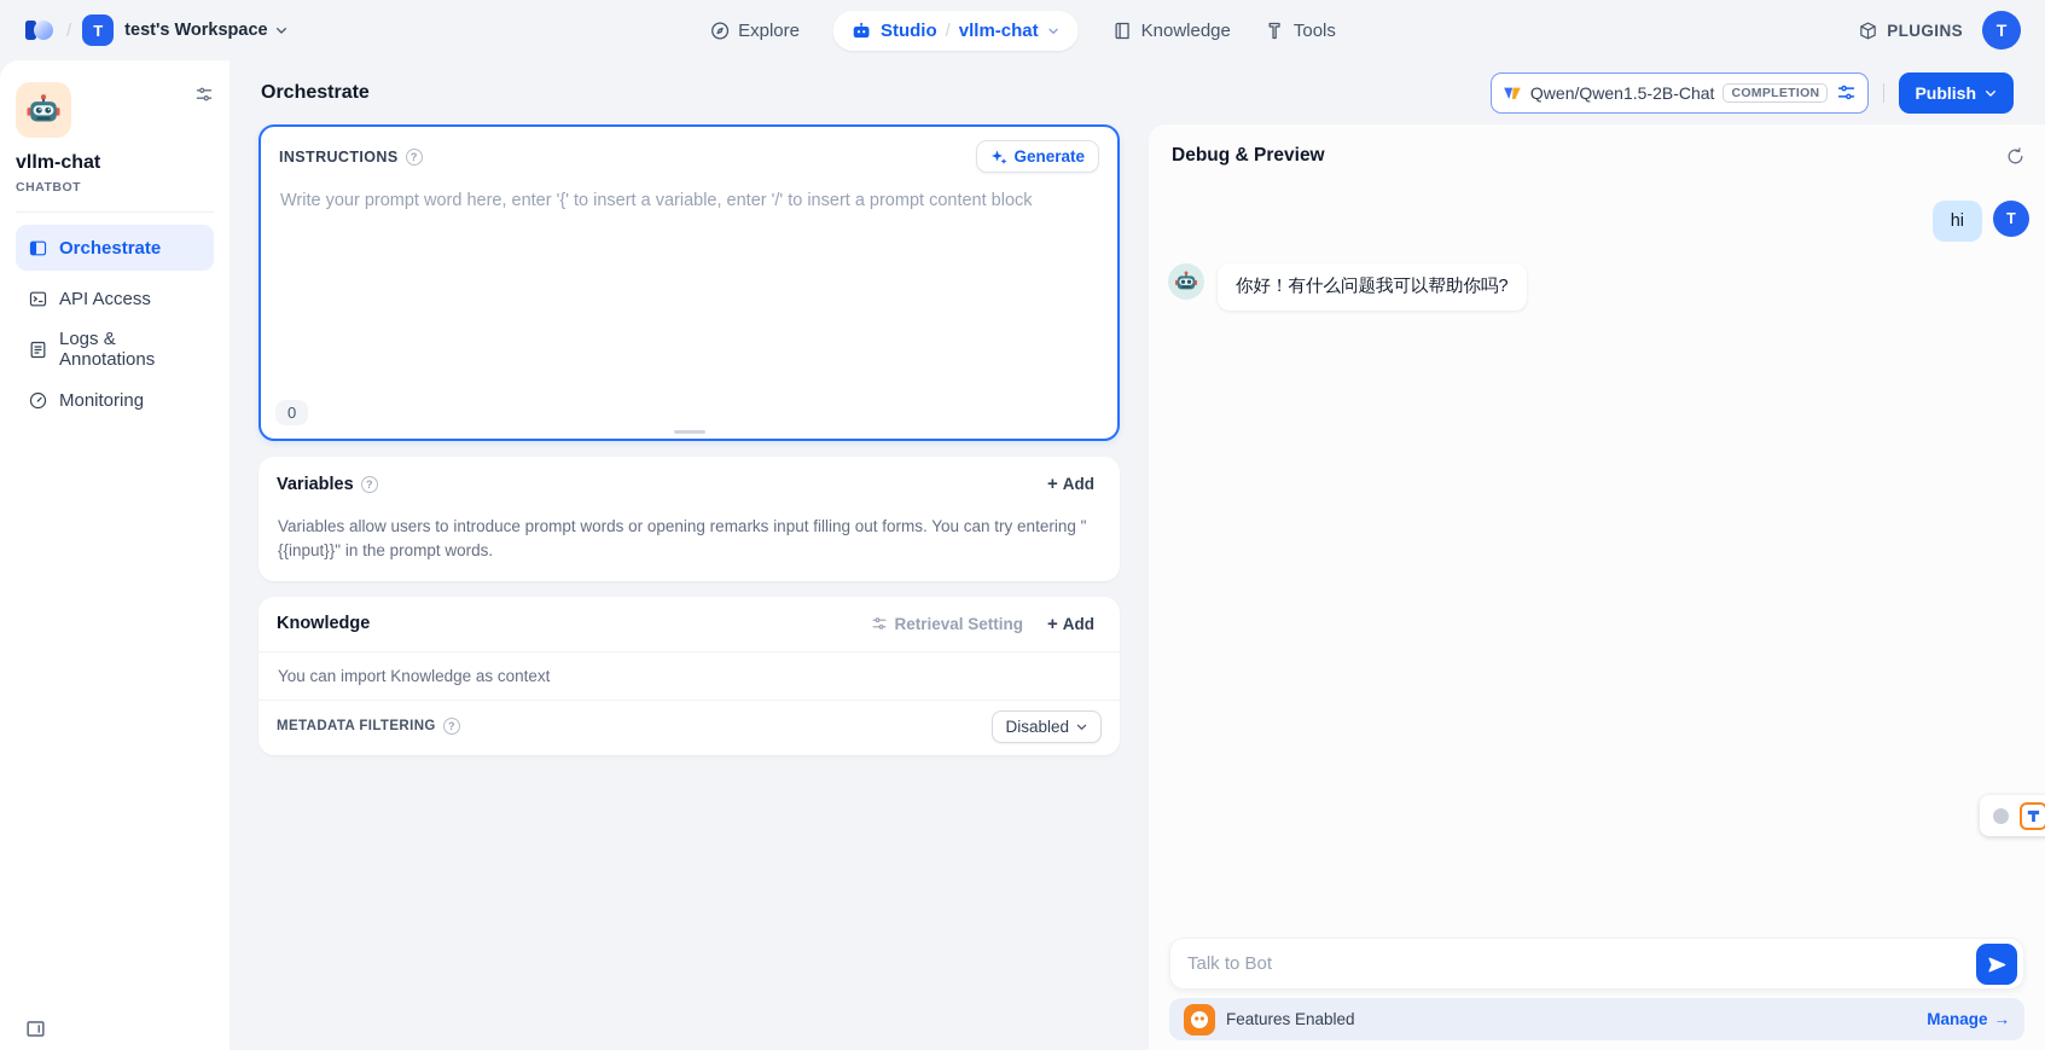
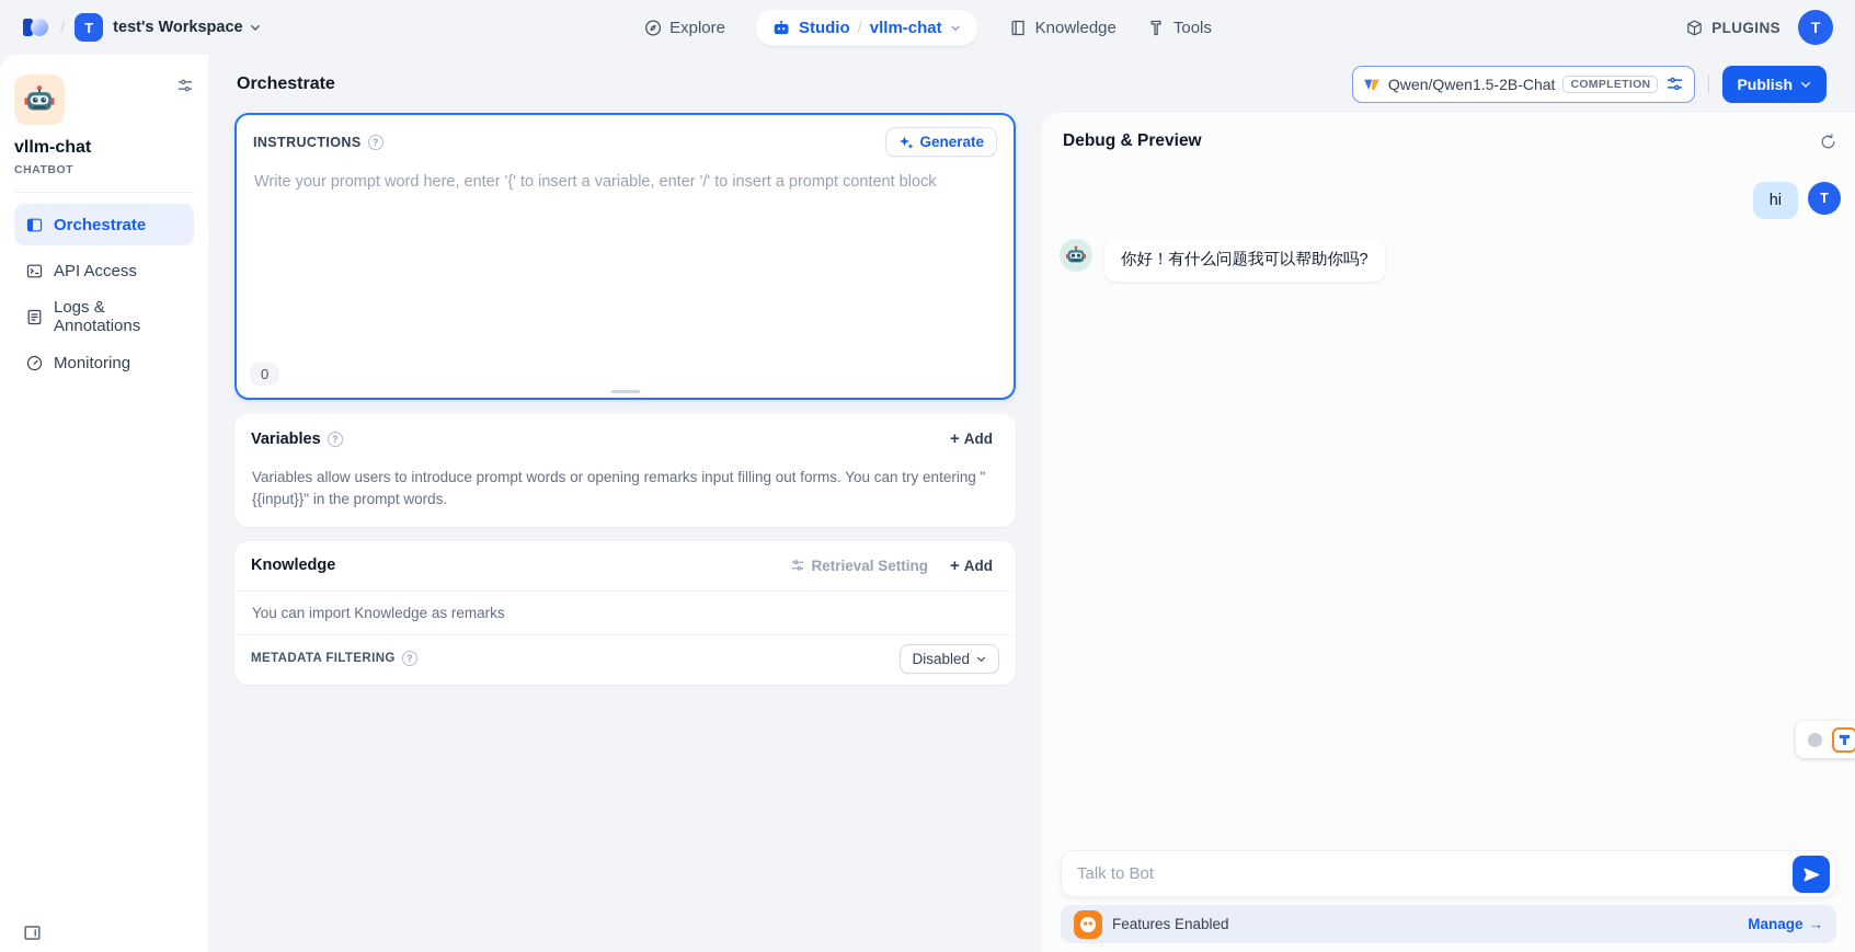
  /
  T
  test's Workspace
  Explore
  Studio
  /
  vllm-chat
  Knowledge
  Tools
  PLUGINS
  T
  vllm-chat
  CHATBOT
  Orchestrate
  API Access
  Logs & Annotations
  Monitoring
  Orchestrate
  Qwen/Qwen1.5-2B-Chat
  COMPLETION
  Publish
  INSTRUCTIONS
  ?
  Generate
  Write your prompt word here, enter '{' to insert a variable, enter '/' to insert a prompt content block
  0
  Variables
  ?
  +
  Add
  Variables allow users to introduce prompt words or opening remarks input filling out forms. You can try entering "{{input}}" in the prompt words.
  Knowledge
  Retrieval Setting
  +
  Add
- You can import Knowledge as context
+ You can import Knowledge as remarks
  METADATA FILTERING
  ?
  Disabled
  Debug & Preview
  hi
  T
  你好！有什么问题我可以帮助你吗?
  Talk to Bot
  Features Enabled
  Manage
  →
